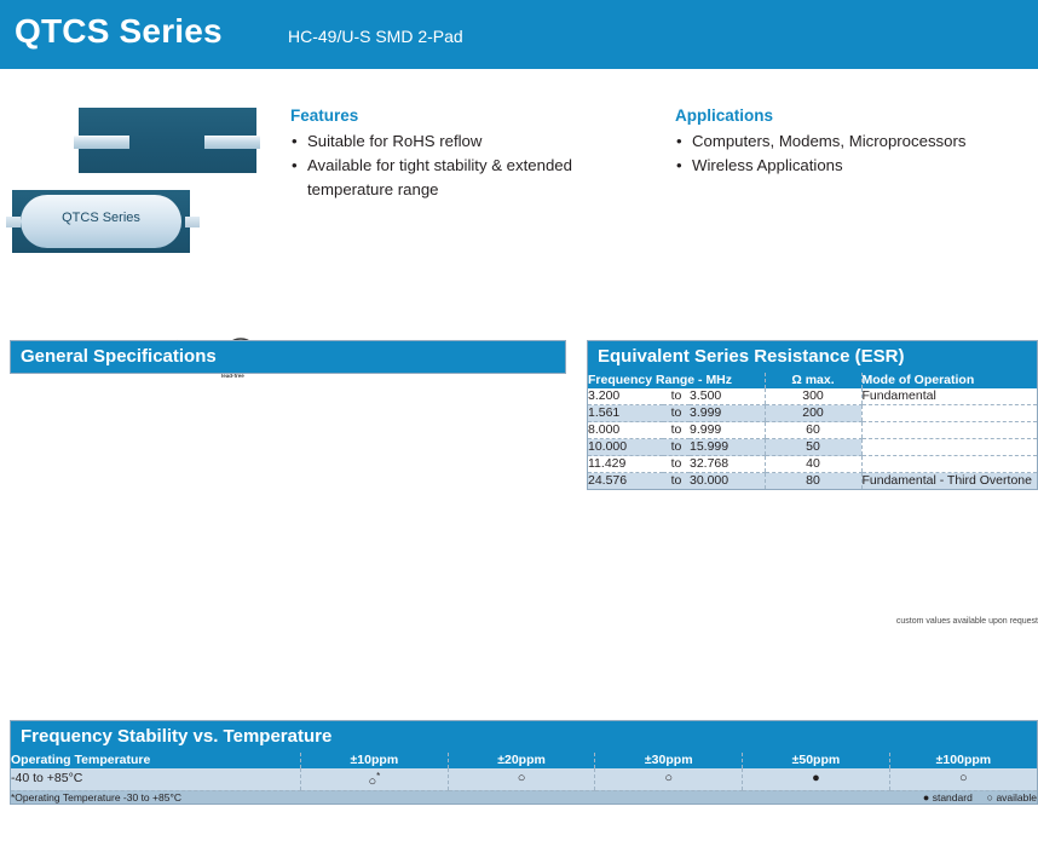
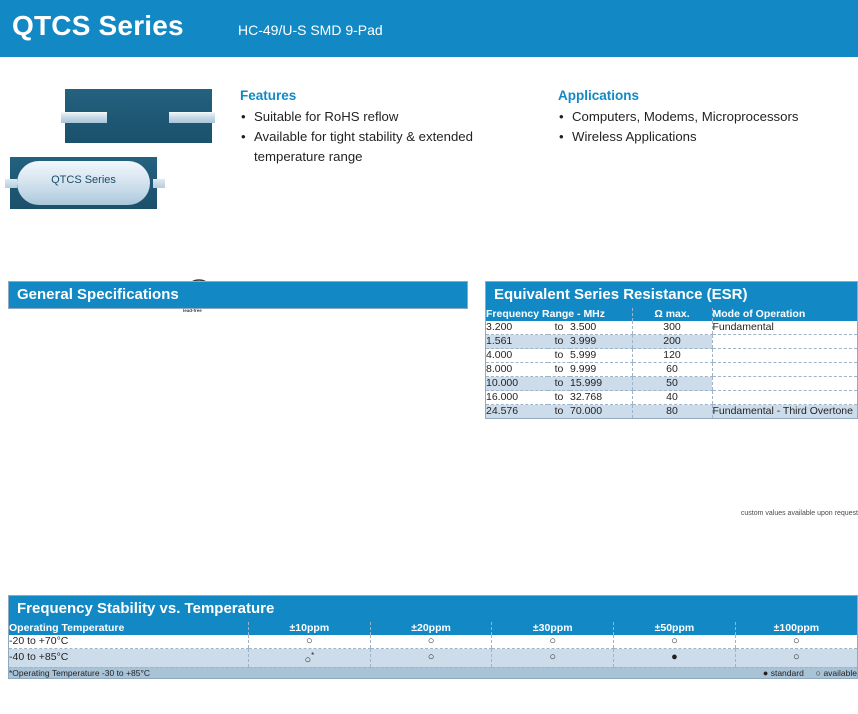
  QTCS Series
- HC-49/U-S SMD 2-Pad
+ HC-49/U-S SMD 9-Pad
  QTCS Series
  Features
  Suitable for RoHS reflow
  Available for tight stability & extended temperature range
  Applications
  Computers, Modems, Microprocessors
  Wireless Applications
  General Specifications
  Equivalent Series Resistance (ESR)
  Frequency Range - MHz	Ω max.	Mode of Operation
  3.200	to	3.500	300	Fundamental
  1.561	to	3.999	200
+ 4.000	to	5.999	120
  8.000	to	9.999	60
  10.000	to	15.999	50
- 11.429	to	32.768	40
+ 16.000	to	32.768	40
- 24.576	to	30.000	80	Fundamental - Third Overtone
+ 24.576	to	70.000	80	Fundamental - Third Overtone
  Frequency Stability vs. Temperature
  Operating Temperature	±10ppm	±20ppm	±30ppm	±50ppm	±100ppm
+ -20 to +70°C
  -40 to +85°C	*
  *Operating Temperature -30 to +85°C	standard available
